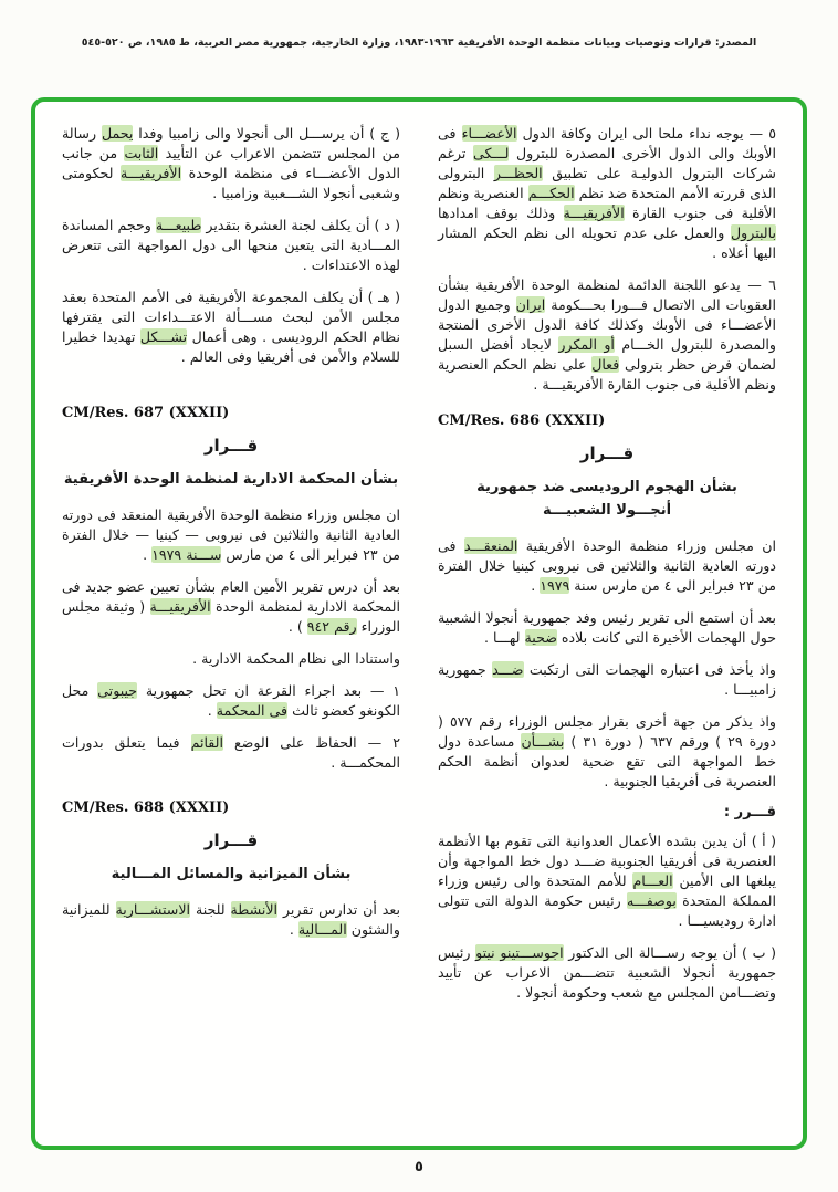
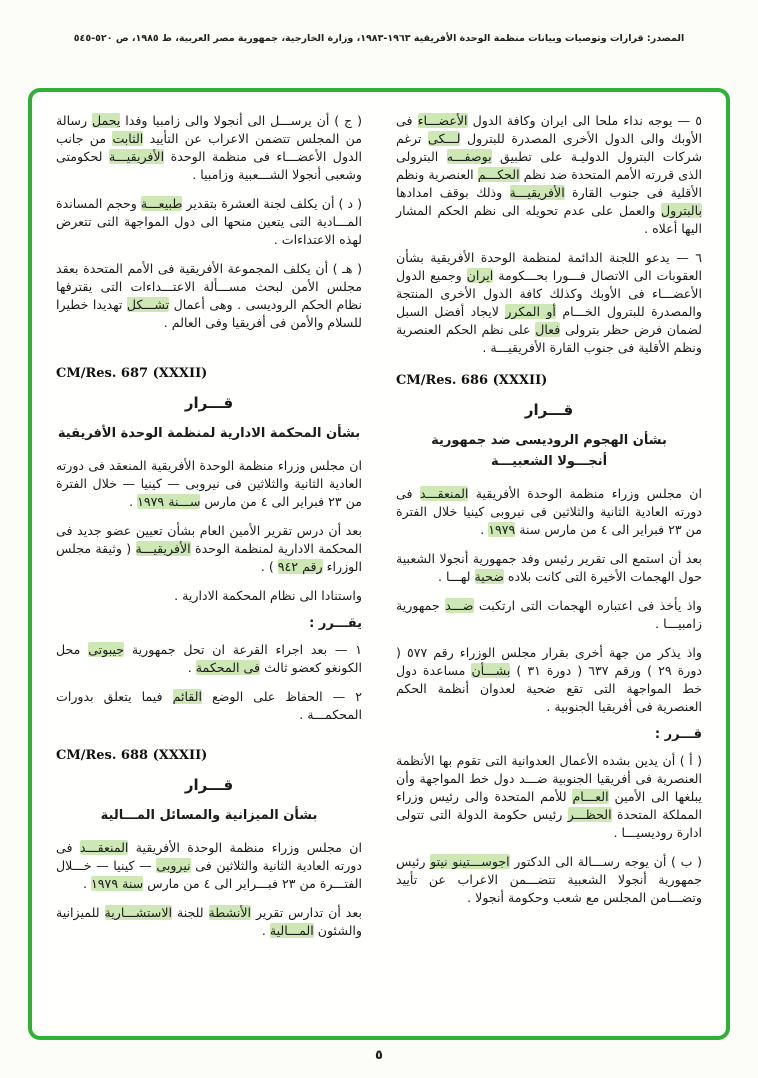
  المصدر: قرارات وتوصيات وبيانات منظمة الوحدة الأفريقية ١٩٦٣-١٩٨٣، وزارة الخارجية، جمهورية مصر العربية، ط ١٩٨٥، ص ٥٢٠-٥٤٥
- ٥ — يوجه نداء ملحا الى ايران وكافة الدول الأعضـــاء فى الأوبك والى الدول الأخرى المصدرة للبترول لـــكى ترغم شركات البترول الدوليـة على تطبيق الحظـــر البترولى الذى قررته الأمم المتحدة ضد نظم الحكـــم العنصرية ونظم الأقلية فى جنوب القارة الأفريقيـــة وذلك بوقف امدادها بالبترول والعمل على عدم تحويله الى نظم الحكم المشار اليها أعلاه .
+ ٥ — يوجه نداء ملحا الى ايران وكافة الدول الأعضـــاء فى الأوبك والى الدول الأخرى المصدرة للبترول لـــكى ترغم شركات البترول الدوليـة على تطبيق بوصفـــه البترولى الذى قررته الأمم المتحدة ضد نظم الحكـــم العنصرية ونظم الأقلية فى جنوب القارة الأفريقيـــة وذلك بوقف امدادها بالبترول والعمل على عدم تحويله الى نظم الحكم المشار اليها أعلاه .
  ٦ — يدعو اللجنة الدائمة لمنظمة الوحدة الأفريقية بشأن العقوبات الى الاتصال فـــورا بحـــكومة ايران وجميع الدول الأعضـــاء فى الأوبك وكذلك كافة الدول الأخرى المنتجة والمصدرة للبترول الخـــام أو المكرر لايجاد أفضل السبل لضمان فرض حظر بترولى فعال على نظم الحكم العنصرية ونظم الأقلية فى جنوب القارة الأفريقيـــة .
  CM/Res. 686 (XXXII)
  قـــرار
  بشأن الهجوم الروديسى ضد جمهورية
  أنجـــولا الشعبيـــة
  ان مجلس وزراء منظمة الوحدة الأفريقية المنعقـــد فى دورته العادية الثانية والثلاثين فى نيروبى كينيا خلال الفترة من ٢٣ فبراير الى ٤ من مارس سنة ١٩٧٩ .
  بعد أن استمع الى تقرير رئيس وفد جمهورية أنجولا الشعبية حول الهجمات الأخيرة التى كانت بلاده ضحية لهـــا .
  واذ يأخذ فى اعتباره الهجمات التى ارتكبت ضـــد جمهورية زامبيـــا .
  واذ يذكر من جهة أخرى بقرار مجلس الوزراء رقم ٥٧٧ ( دورة ٢٩ ) ورقم ٦٣٧ ( دورة ٣١ ) بشـــأن مساعدة دول خط المواجهة التى تقع ضحية لعدوان أنظمة الحكم العنصرية فى أفريقيا الجنوبية .
  قـــرر :
- ( أ ) أن يدين بشده الأعمال العدوانية التى تقوم بها الأنظمة العنصرية فى أفريقيا الجنوبية ضـــد دول خط المواجهة وأن يبلغها الى الأمين العـــام للأمم المتحدة والى رئيس وزراء المملكة المتحدة بوصفـــه رئيس حكومة الدولة التى تتولى ادارة روديسيـــا .
+ ( أ ) أن يدين بشده الأعمال العدوانية التى تقوم بها الأنظمة العنصرية فى أفريقيا الجنوبية ضـــد دول خط المواجهة وأن يبلغها الى الأمين العـــام للأمم المتحدة والى رئيس وزراء المملكة المتحدة الحظـــر رئيس حكومة الدولة التى تتولى ادارة روديسيـــا .
  ( ب ) أن يوجه رســـالة الى الدكتور اجوســـتينو نيتو رئيس جمهورية أنجولا الشعبية تتضـــمن الاعراب عن تأييد وتضـــامن المجلس مع شعب وحكومة أنجولا .
  ( ج ) أن يرســـل الى أنجولا والى زامبيا وفدا يحمل رسالة من المجلس تتضمن الاعراب عن التأييد الثابت من جانب الدول الأعضـــاء فى منظمة الوحدة الأفريقيـــة لحكومتى وشعبى أنجولا الشـــعبية وزامبيا .
  ( د ) أن يكلف لجنة العشرة بتقدير طبيعـــة وحجم المساندة المـــادية التى يتعين منحها الى دول المواجهة التى تتعرض لهذه الاعتداءات .
  ( هـ ) أن يكلف المجموعة الأفريقية فى الأمم المتحدة بعقد مجلس الأمن لبحث مســـألة الاعتـــداءات التى يقترفها نظام الحكم الروديسى . وهى أعمال تشـــكل تهديدا خطيرا للسلام والأمن فى أفريقيا وفى العالم .
  CM/Res. 687 (XXXII)
  قـــرار
  بشأن المحكمة الادارية لمنظمة الوحدة الأفريقية
  ان مجلس وزراء منظمة الوحدة الأفريقية المنعقد فى دورته العادية الثانية والثلاثين فى نيروبى — كينيا — خلال الفترة من ٢٣ فبراير الى ٤ من مارس ســـنة ١٩٧٩ .
  بعد أن درس تقرير الأمين العام بشأن تعيين عضو جديد فى المحكمة الادارية لمنظمة الوحدة الأفريقيـــة ( وثيقة مجلس الوزراء رقم ٩٤٢ ) .
  واستنادا الى نظام المحكمة الادارية .
+ يقـــرر :
  ١ — بعد اجراء القرعة ان تحل جمهورية جيبوتى محل الكونغو كعضو ثالث فى المحكمة .
  ٢ — الحفاظ على الوضع القائم فيما يتعلق بدورات المحكمـــة .
  CM/Res. 688 (XXXII)
  قـــرار
  بشأن الميزانية والمسائل المـــالية
+ ان مجلس وزراء منظمة الوحدة الأفريقية المنعقـــد فى دورته العادية الثانية والثلاثين فى نيروبى — كينيا — خـــلال الفتـــرة من ٢٣ فبـــراير الى ٤ من مارس سنة ١٩٧٩ .
  بعد أن تدارس تقرير الأنشطة للجنة الاستشـــارية للميزانية والشئون المـــالية .
  ٥
